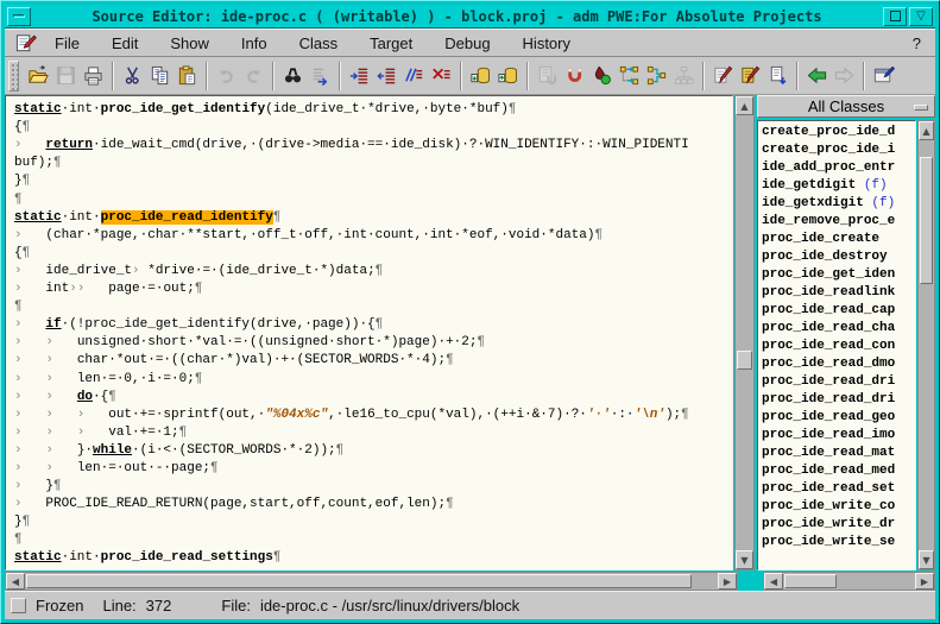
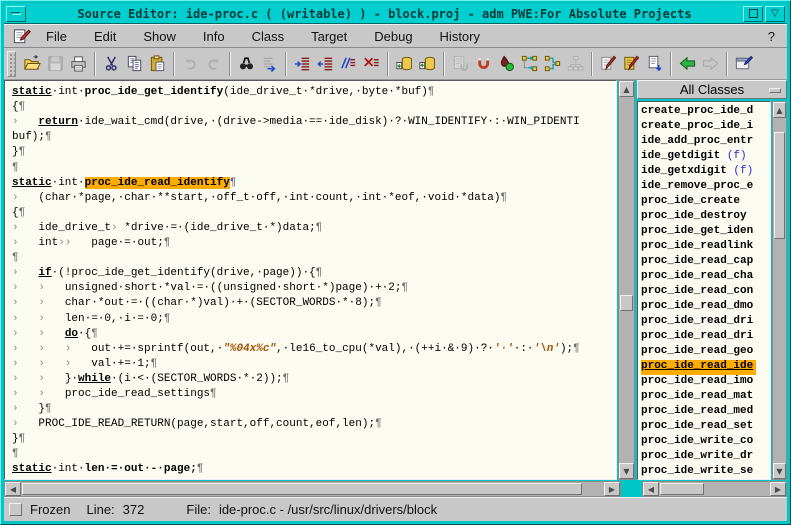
  Source Editor: ide-proc.c ( (writable) ) - block.proj - adm PWE:For Absolute Projects
  ▽
  File
  Edit
  Show
  Info
  Class
  Target
  Debug
  History
  ?
  static·int·proc_ide_get_identify(ide_drive_t·*drive,·byte·*buf)¶
  {¶
  › return·ide_wait_cmd(drive,·(drive->media·==·ide_disk)·?·WIN_IDENTIFY·:·WIN_PIDENTI
  buf);¶
  }¶
  ¶
  static·int·proc_ide_read_identify¶
  › (char·*page,·char·**start,·off_t·off,·int·count,·int·*eof,·void·*data)¶
  {¶
  › ide_drive_t› *drive·=·(ide_drive_t·*)data;¶
  › int›› page·=·out;¶
  ¶
  › if·(!proc_ide_get_identify(drive,·page))·{¶
  › › unsigned·short·*val·=·((unsigned·short·*)page)·+·2;¶
- › › char·*out·=·((char·*)val)·+·(SECTOR_WORDS·*·4);¶
+ › › char·*out·=·((char·*)val)·+·(SECTOR_WORDS·*·8);¶
  › › len·=·0,·i·=·0;¶
  › › do·{¶
- › › › out·+=·sprintf(out,·"%04x%c",·le16_to_cpu(*val),·(++i·&·7)·?·'·'·:·'\n');¶
+ › › › out·+=·sprintf(out,·"%04x%c",·le16_to_cpu(*val),·(++i·&·9)·?·'·'·:·'\n');¶
  › › › val·+=·1;¶
  › › }·while·(i·<·(SECTOR_WORDS·*·2));¶
- › › len·=·out·-·page;¶
+ › › proc_ide_read_settings¶
  › }¶
  › PROC_IDE_READ_RETURN(page,start,off,count,eof,len);¶
  }¶
  ¶
- static·int·proc_ide_read_settings¶
+ static·int·len·=·out·-·page;¶
  ▲
  ▼
  All Classes
  create_proc_ide_d
  create_proc_ide_i
  ide_add_proc_entr
  ide_getdigit (f)
  ide_getxdigit (f)
  ide_remove_proc_e
  proc_ide_create
  proc_ide_destroy
  proc_ide_get_iden
  proc_ide_readlink
  proc_ide_read_cap
  proc_ide_read_cha
  proc_ide_read_con
  proc_ide_read_dmo
  proc_ide_read_dri
  proc_ide_read_dri
  proc_ide_read_geo
+ proc_ide_read_ide
  proc_ide_read_imo
  proc_ide_read_mat
  proc_ide_read_med
  proc_ide_read_set
  proc_ide_write_co
  proc_ide_write_dr
  proc_ide_write_se
  ▲
  ▼
  ◀
  ▶
  ◀
  ▶
  Frozen
  Line:
  372
  File:
  ide-proc.c - /usr/src/linux/drivers/block
